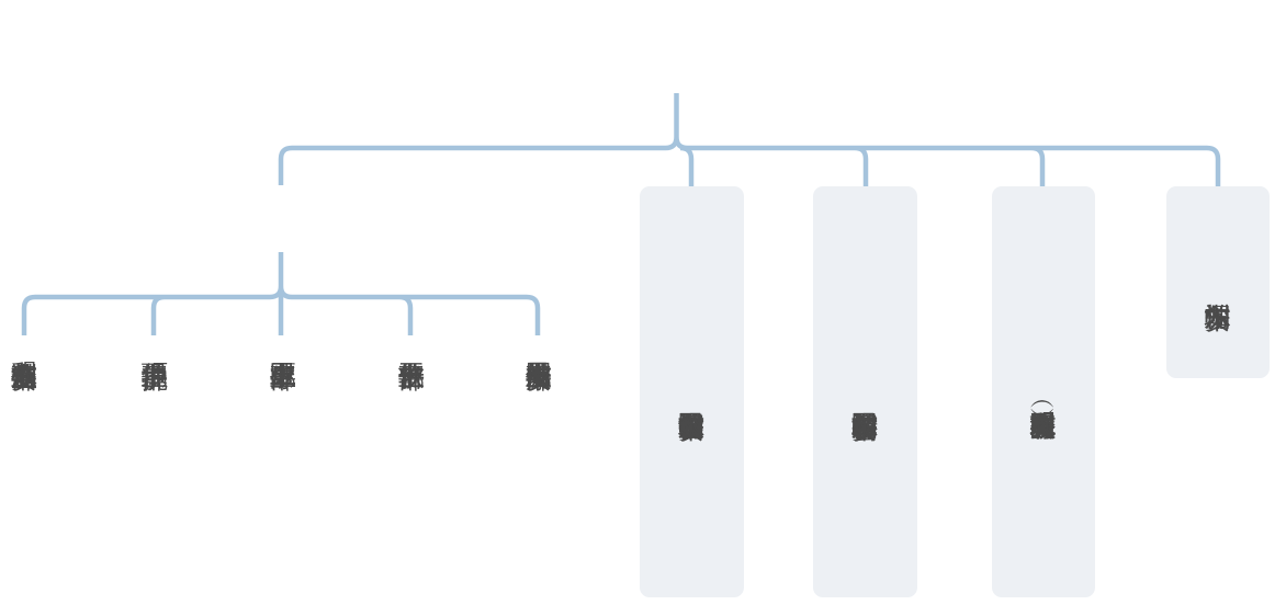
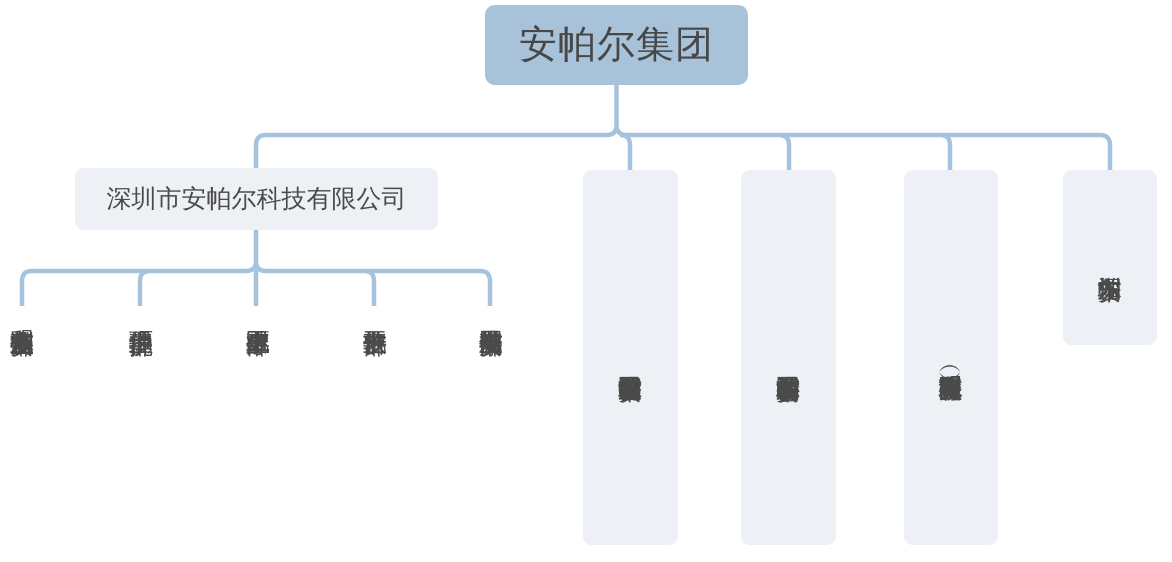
+ 安帕尔集团
+ 深圳市安帕尔科技有限公司
